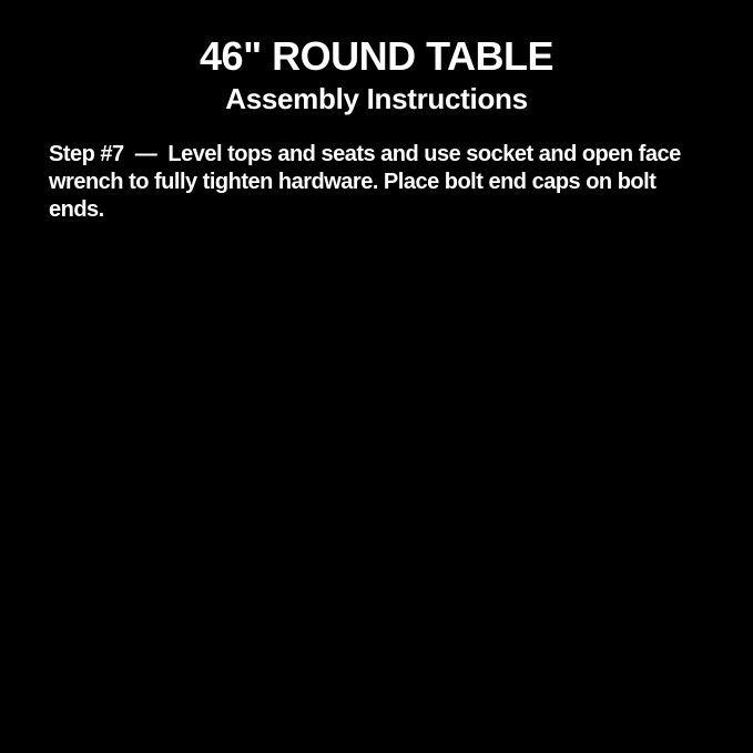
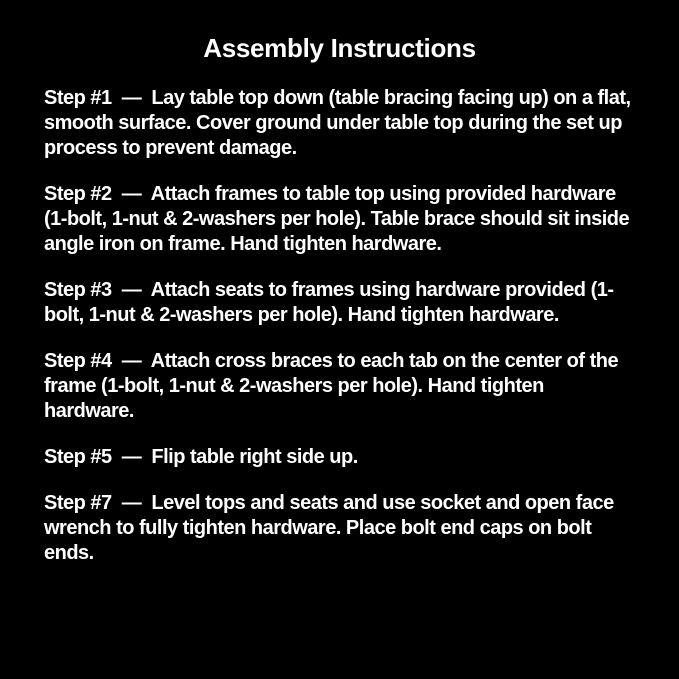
- 46" ROUND TABLE
  Assembly Instructions
+ Step #1 — Lay table top down (table bracing facing up) on a flat, smooth surface. Cover ground under table top during the set up process to prevent damage.
+ Step #2 — Attach frames to table top using provided hardware (1-bolt, 1-nut & 2-washers per hole). Table brace should sit inside angle iron on frame. Hand tighten hardware.
+ Step #3 — Attach seats to frames using hardware provided (1-bolt, 1-nut & 2-washers per hole). Hand tighten hardware.
+ Step #4 — Attach cross braces to each tab on the center of the frame (1-bolt, 1-nut & 2-washers per hole). Hand tighten hardware.
+ Step #5 — Flip table right side up.
  Step #7 — Level tops and seats and use socket and open face wrench to fully tighten hardware. Place bolt end caps on bolt ends.
